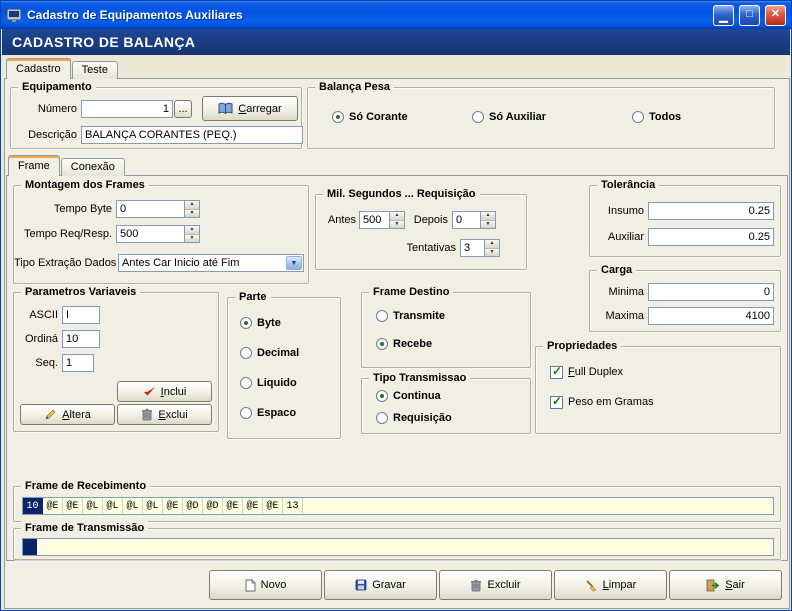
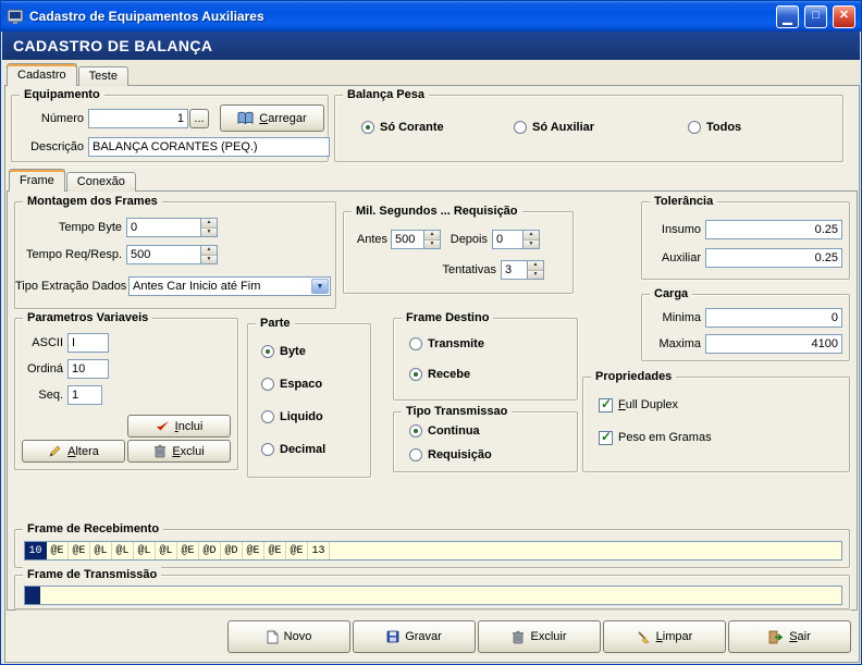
  Cadastro de Equipamentos Auxiliares
  ▁
  □
  ✕
  CADASTRO DE BALANÇA
  Cadastro
  Teste
  Equipamento
  Número
  1
  ...
  Carregar
  Descrição
  BALANÇA CORANTES (PEQ.)
  Balança Pesa
  Só Corante
  Só Auxiliar
  Todos
  Frame
  Conexão
  Montagem dos Frames
  Tempo Byte
  0
  Tempo Req/Resp.
  500
  Tipo Extração Dados
  Antes Car Inicio até Fim
  Mil. Segundos ... Requisição
  Antes
  500
  Depois
  0
  Tentativas
  3
  Tolerância
  Insumo
  0.25
  Auxiliar
  0.25
  Carga
  Minima
  0
  Maxima
  4100
  Parametros Variaveis
  ASCII
  I
  Ordiná
  10
  Seq.
  1
  Inclui
  Altera
  Exclui
  Parte
  Byte
- Decimal
+ Espaco
  Liquido
- Espaco
+ Decimal
  Frame Destino
  Transmite
  Recebe
  Tipo Transmissao
  Continua
  Requisição
  Propriedades
  ✓
  Full Duplex
  ✓
  Peso em Gramas
  Frame de Recebimento
  10
  @E
  @E
  @L
  @L
  @L
  @L
  @E
  @D
  @D
  @E
  @E
  @E
  13
  Frame de Transmissão
  Novo
  Gravar
  Excluir
  Limpar
  Sair
